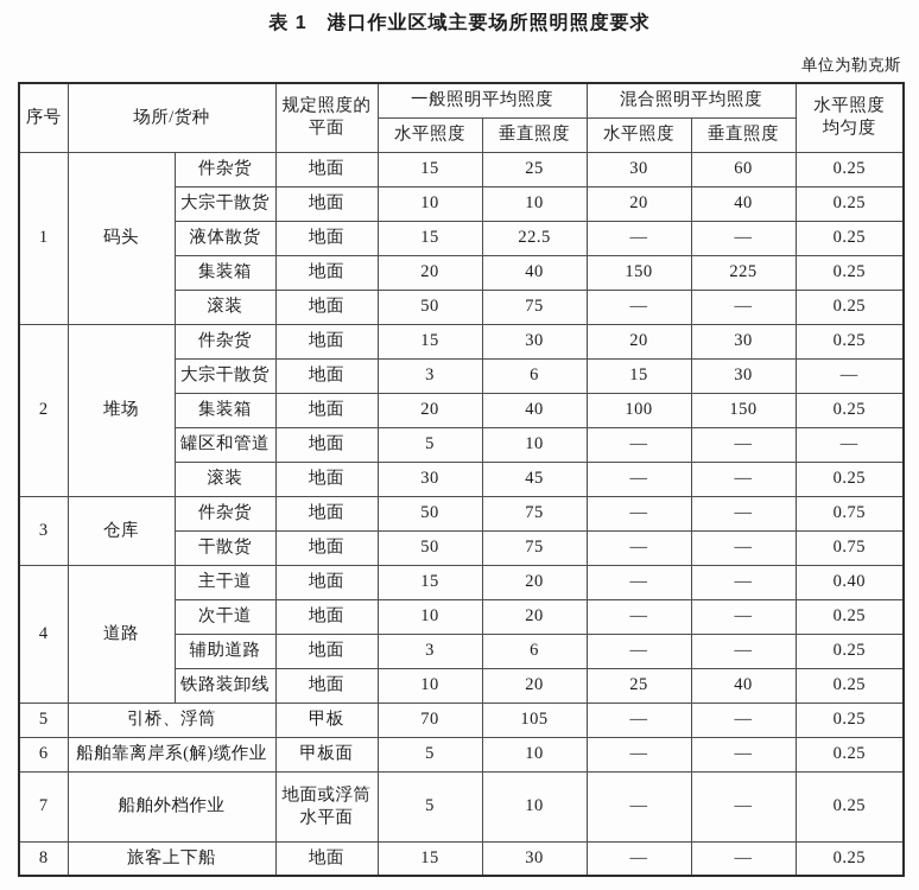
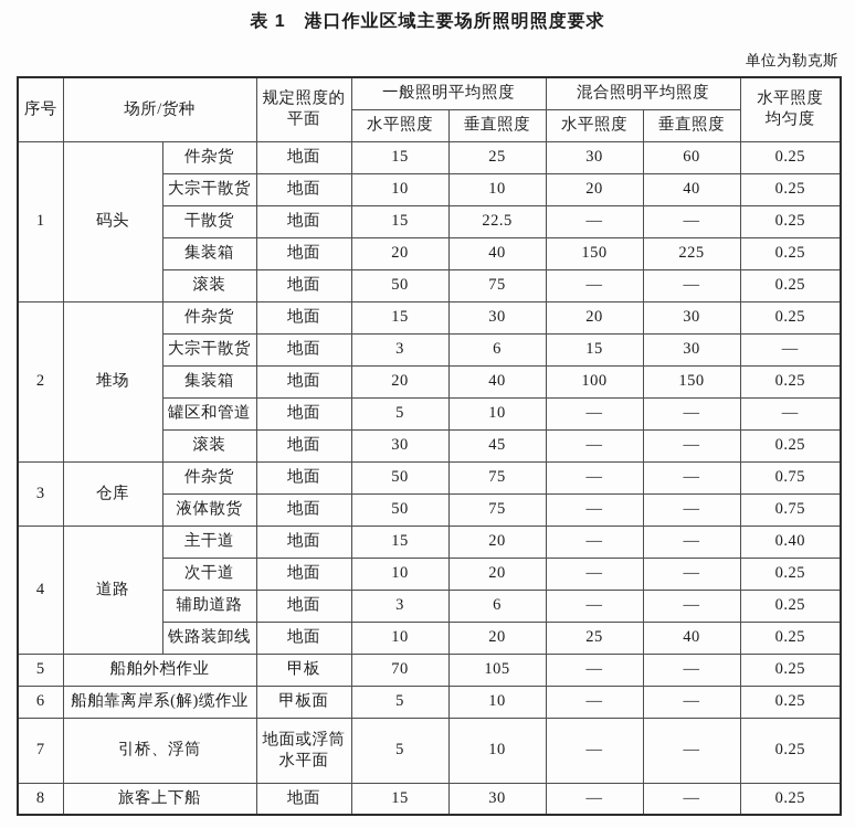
  表 1 港口作业区域主要场所照明照度要求
  单位为勒克斯
  序号	场所/货种	规定照度的 平面	一般照明平均照度	混合照明平均照度	水平照度 均匀度
  水平照度	垂直照度	水平照度	垂直照度
  1	码头	件杂货	地面	15	25	30	60	0.25
  大宗干散货	地面	10	10	20	40	0.25
- 液体散货	地面	15	22.5	—	—	0.25
+ 干散货	地面	15	22.5	—	—	0.25
  集装箱	地面	20	40	150	225	0.25
  滚装	地面	50	75	—	—	0.25
  2	堆场	件杂货	地面	15	30	20	30	0.25
  大宗干散货	地面	3	6	15	30	—
  集装箱	地面	20	40	100	150	0.25
  罐区和管道	地面	5	10	—	—	—
  滚装	地面	30	45	—	—	0.25
  3	仓库	件杂货	地面	50	75	—	—	0.75
- 干散货	地面	50	75	—	—	0.75
+ 液体散货	地面	50	75	—	—	0.75
  4	道路	主干道	地面	15	20	—	—	0.40
  次干道	地面	10	20	—	—	0.25
  辅助道路	地面	3	6	—	—	0.25
  铁路装卸线	地面	10	20	25	40	0.25
- 5	引桥、浮筒	甲板	70	105	—	—	0.25
+ 5	船舶外档作业	甲板	70	105	—	—	0.25
  6	船舶靠离岸系(解)缆作业	甲板面	5	10	—	—	0.25
- 7	船舶外档作业	地面或浮筒 水平面	5	10	—	—	0.25
+ 7	引桥、浮筒	地面或浮筒 水平面	5	10	—	—	0.25
  8	旅客上下船	地面	15	30	—	—	0.25
